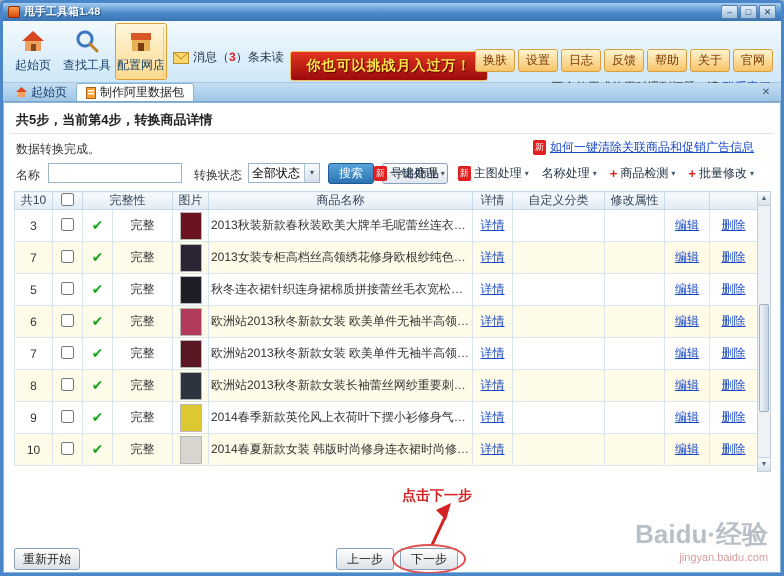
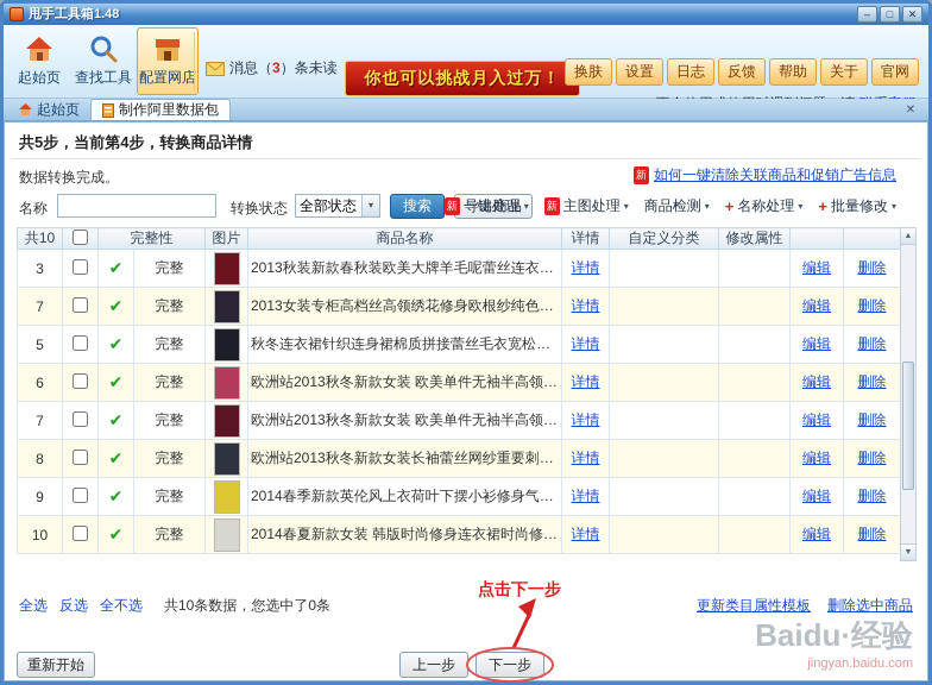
  甩手工具箱1.48
  –
  □
  ✕
  起始页
  查找工具
  配置网店
  消息（3）条未读
  你也可以挑战月入过万！
  换肤
  设置
  日志
  反馈
  帮助
  关于
  官网
  起始页
  制作阿里数据包
  ✕
  共5步，当前第4步，转换商品详情
  数据转换完成。
  新
  如何一键清除关联商品和促销广告信息
  名称
  转换状态
  全部状态
  ▾
  搜索
  导出商品
  新
  一键处理
  ▾
  新
  主图处理
  ▾
- 名称处理
+ 商品检测
  ▾
  +
- 商品检测
+ 名称处理
  ▾
  +
  批量修改
  ▾
  共10		完整性	图片	商品名称	详情	自定义分类	修改属性
  3		✔	完整		2013秋装新款春秋装欧美大牌羊毛呢蕾丝连衣裙子	详情			编辑	删除
  7		✔	完整		2013女装专柜高档丝高领绣花修身欧根纱纯色连衣	详情			编辑	删除
  5		✔	完整		秋冬连衣裙针织连身裙棉质拼接蕾丝毛衣宽松捏摺	详情			编辑	删除
  6		✔	完整		欧洲站2013秋冬新款女装 欧美单件无袖半高领中	详情			编辑	删除
  7		✔	完整		欧洲站2013秋冬新款女装 欧美单件无袖半高领中	详情			编辑	删除
  8		✔	完整		欧洲站2013秋冬新款女装长袖蕾丝网纱重要刺绣连	详情			编辑	删除
  9		✔	完整		2014春季新款英伦风上衣荷叶下摆小衫修身气质小	详情			编辑	删除
  10		✔	完整		2014春夏新款女装 韩版时尚修身连衣裙时尚修身	详情			编辑	删除
+ 全选
+ 反选
+ 全不选
+ 共10条数据，您选中了0条
+ 更新类目属性模板
+ 删除选中商品
  点击下一步
  重新开始
  上一步
  下一步
  Baidu·经验
  jingyan.baidu.com
